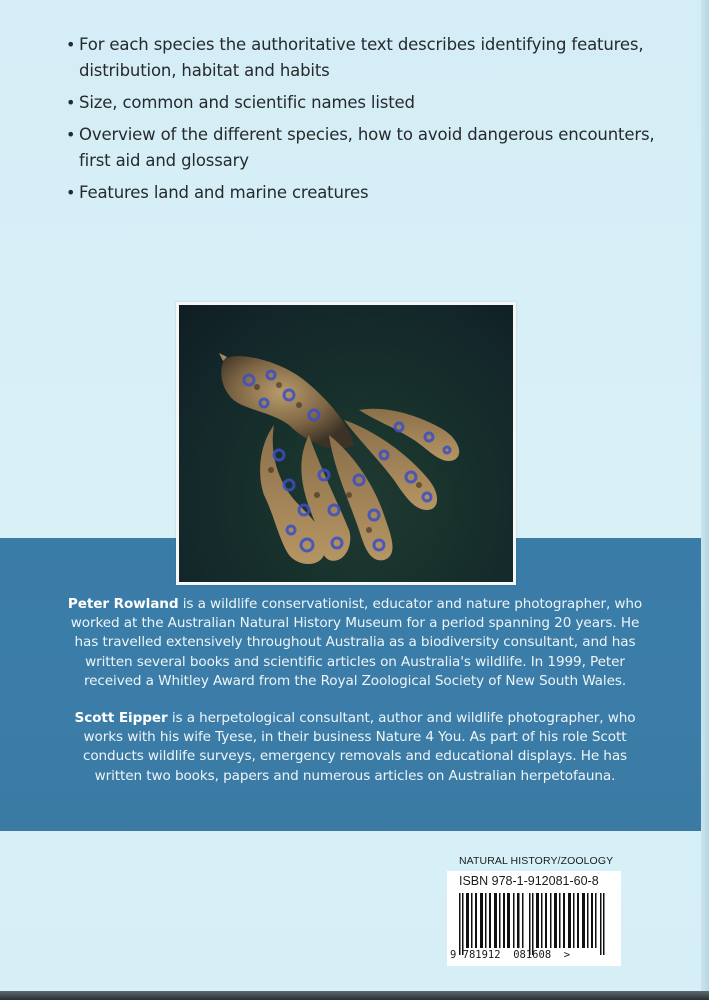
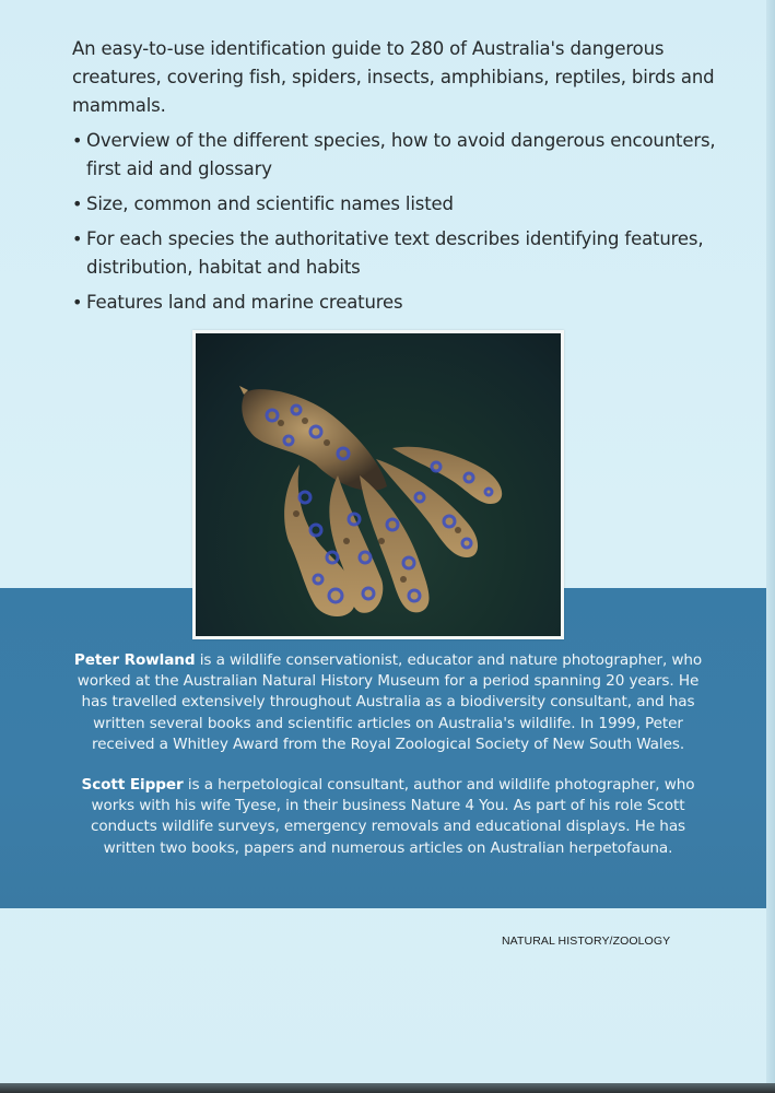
+ An easy-to-use identification guide to 280 of Australia's dangerous creatures, covering fish, spiders, insects, amphibians, reptiles, birds and mammals.
  •
- For each species the authoritative text describes identifying features, distribution, habitat and habits
+ Overview of the different species, how to avoid dangerous encounters, first aid and glossary
  •
  Size, common and scientific names listed
  •
- Overview of the different species, how to avoid dangerous encounters, first aid and glossary
+ For each species the authoritative text describes identifying features, distribution, habitat and habits
  •
  Features land and marine creatures
  Peter Rowland is a wildlife conservationist, educator and nature photographer, who worked at the Australian Natural History Museum for a period spanning 20 years. He has travelled extensively throughout Australia as a biodiversity consultant, and has written several books and scientific articles on Australia's wildlife. In 1999, Peter received a Whitley Award from the Royal Zoological Society of New South Wales.
  Scott Eipper is a herpetological consultant, author and wildlife photographer, who works with his wife Tyese, in their business Nature 4 You. As part of his role Scott conducts wildlife surveys, emergency removals and educational displays. He has written two books, papers and numerous articles on Australian herpetofauna.
  NATURAL HISTORY/ZOOLOGY
- ISBN 978-1-912081-60-8
- 9 781912 081608 >
